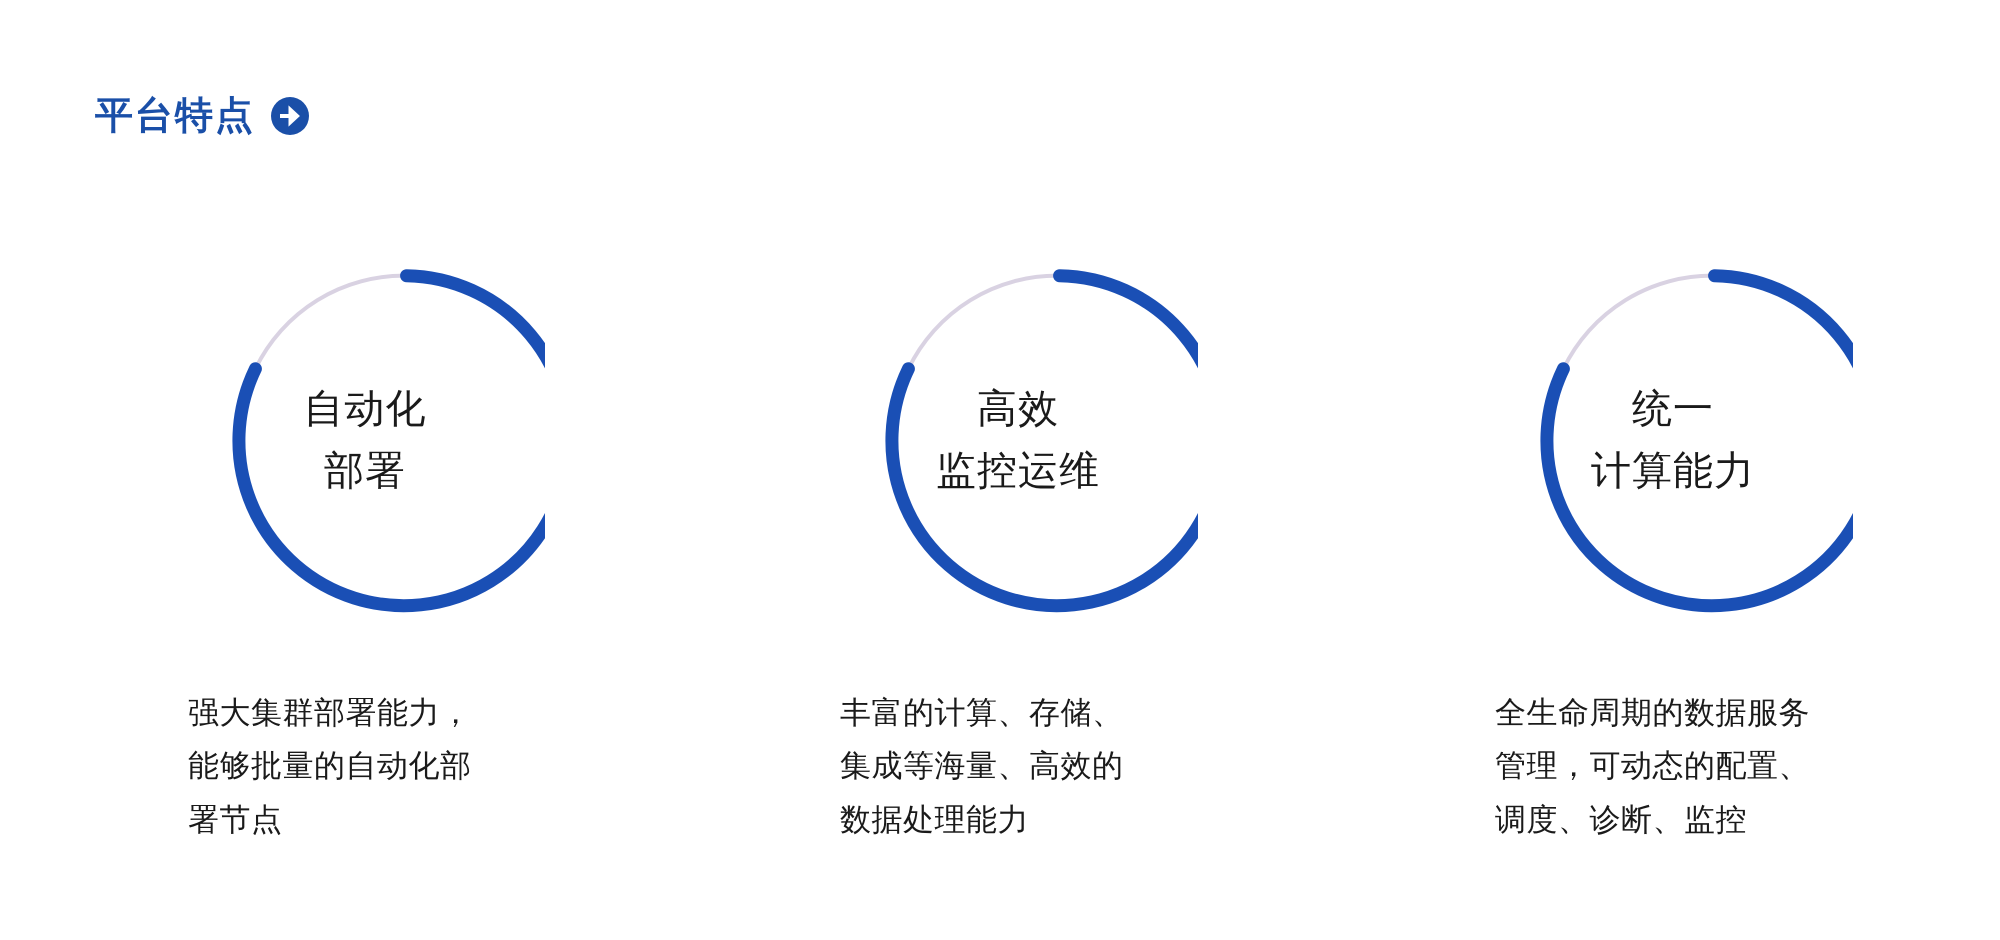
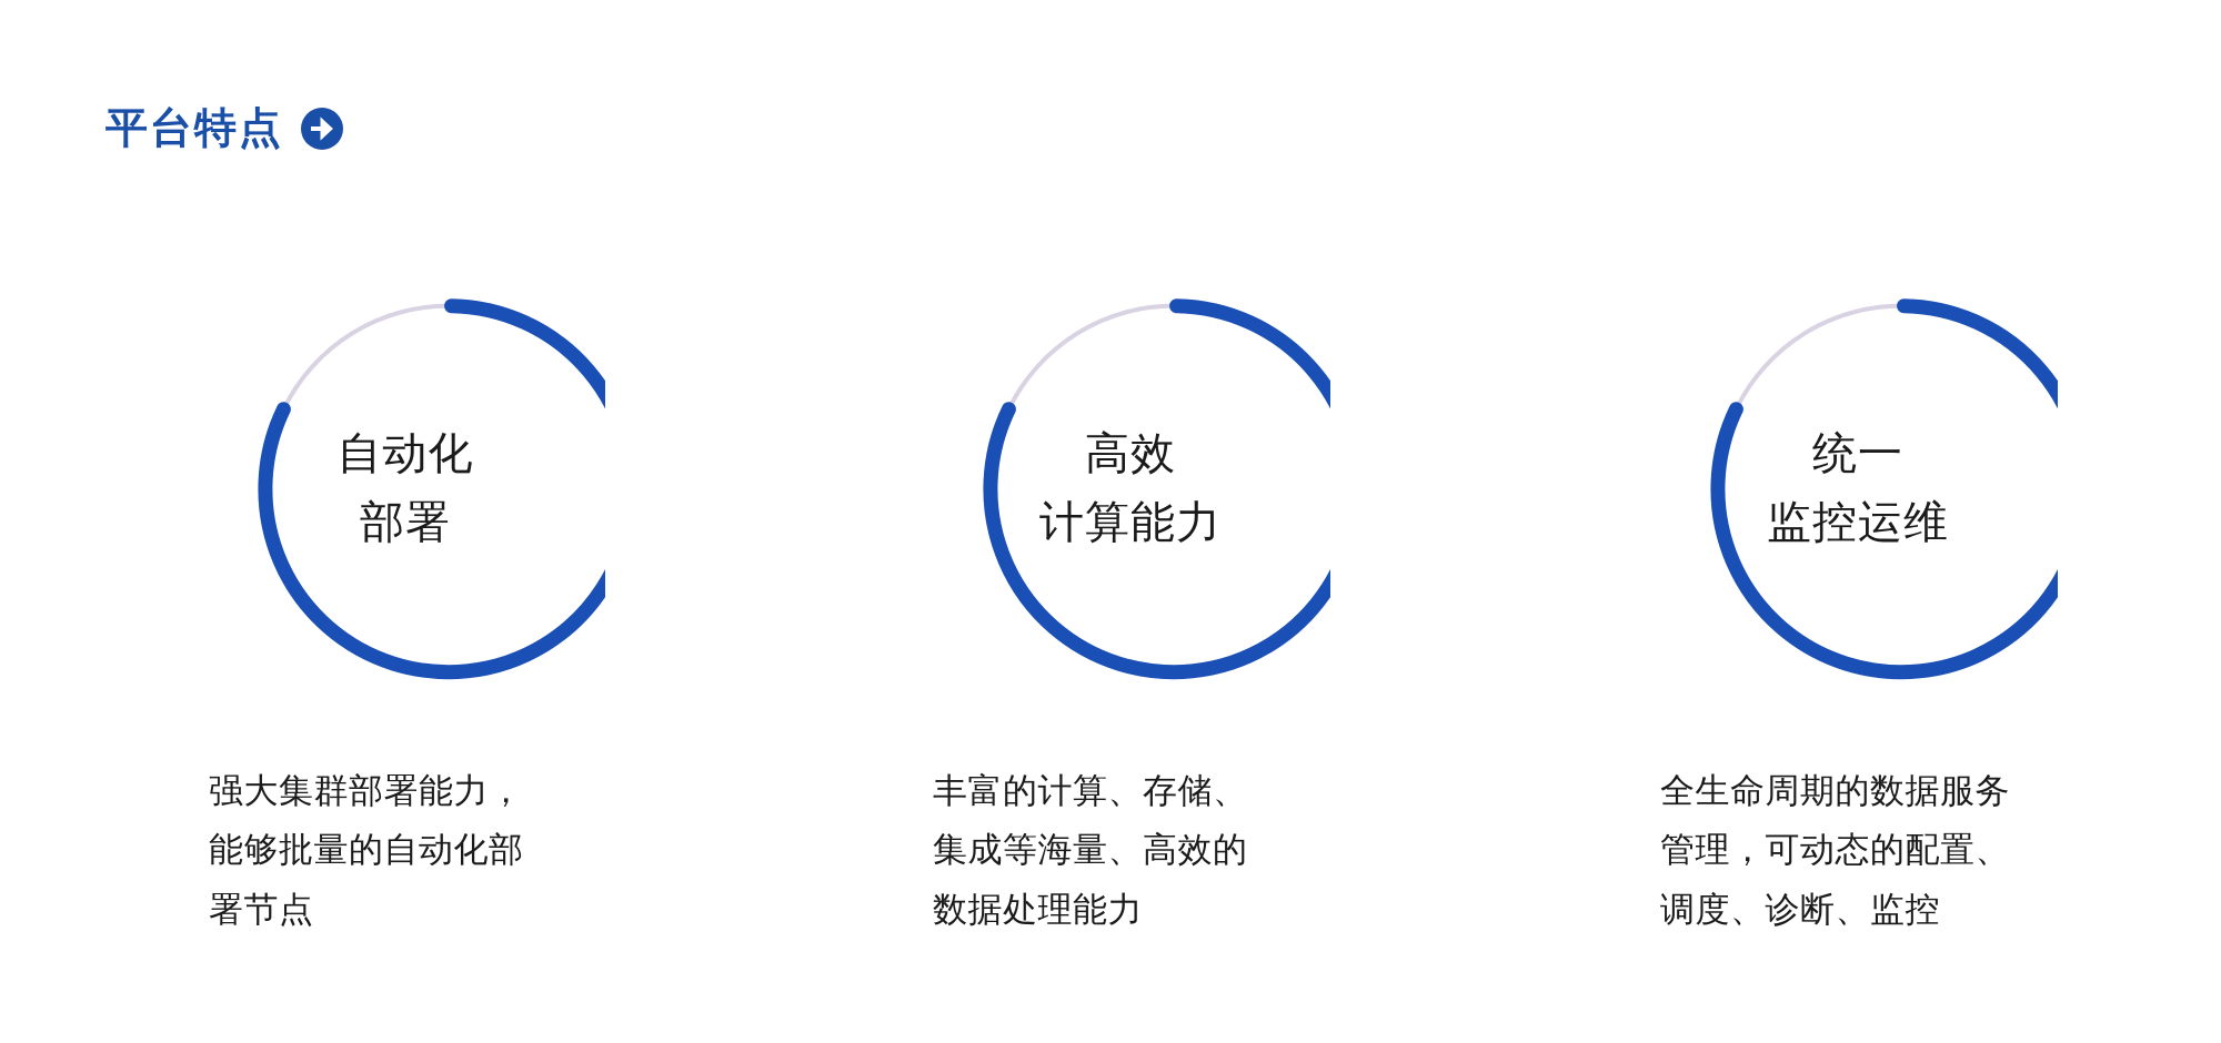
  平台特点
  自动化
  部署
  强大集群部署能力，
  能够批量的自动化部
  署节点
  高效
- 监控运维
+ 计算能力
  丰富的计算、存储、
  集成等海量、高效的
  数据处理能力
  统一
- 计算能力
+ 监控运维
  全生命周期的数据服务
  管理，可动态的配置、
  调度、诊断、监控
